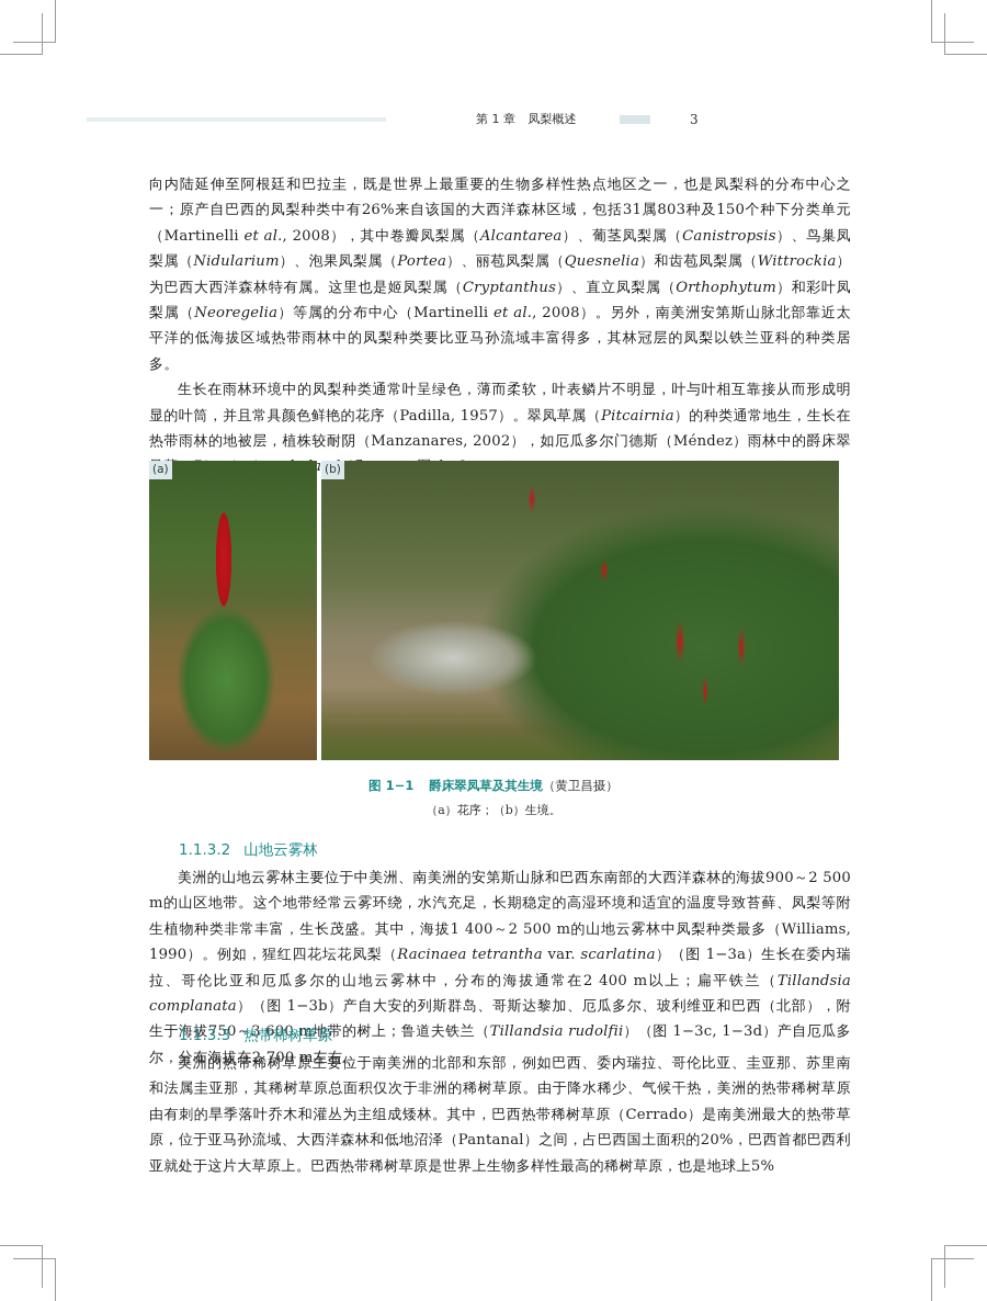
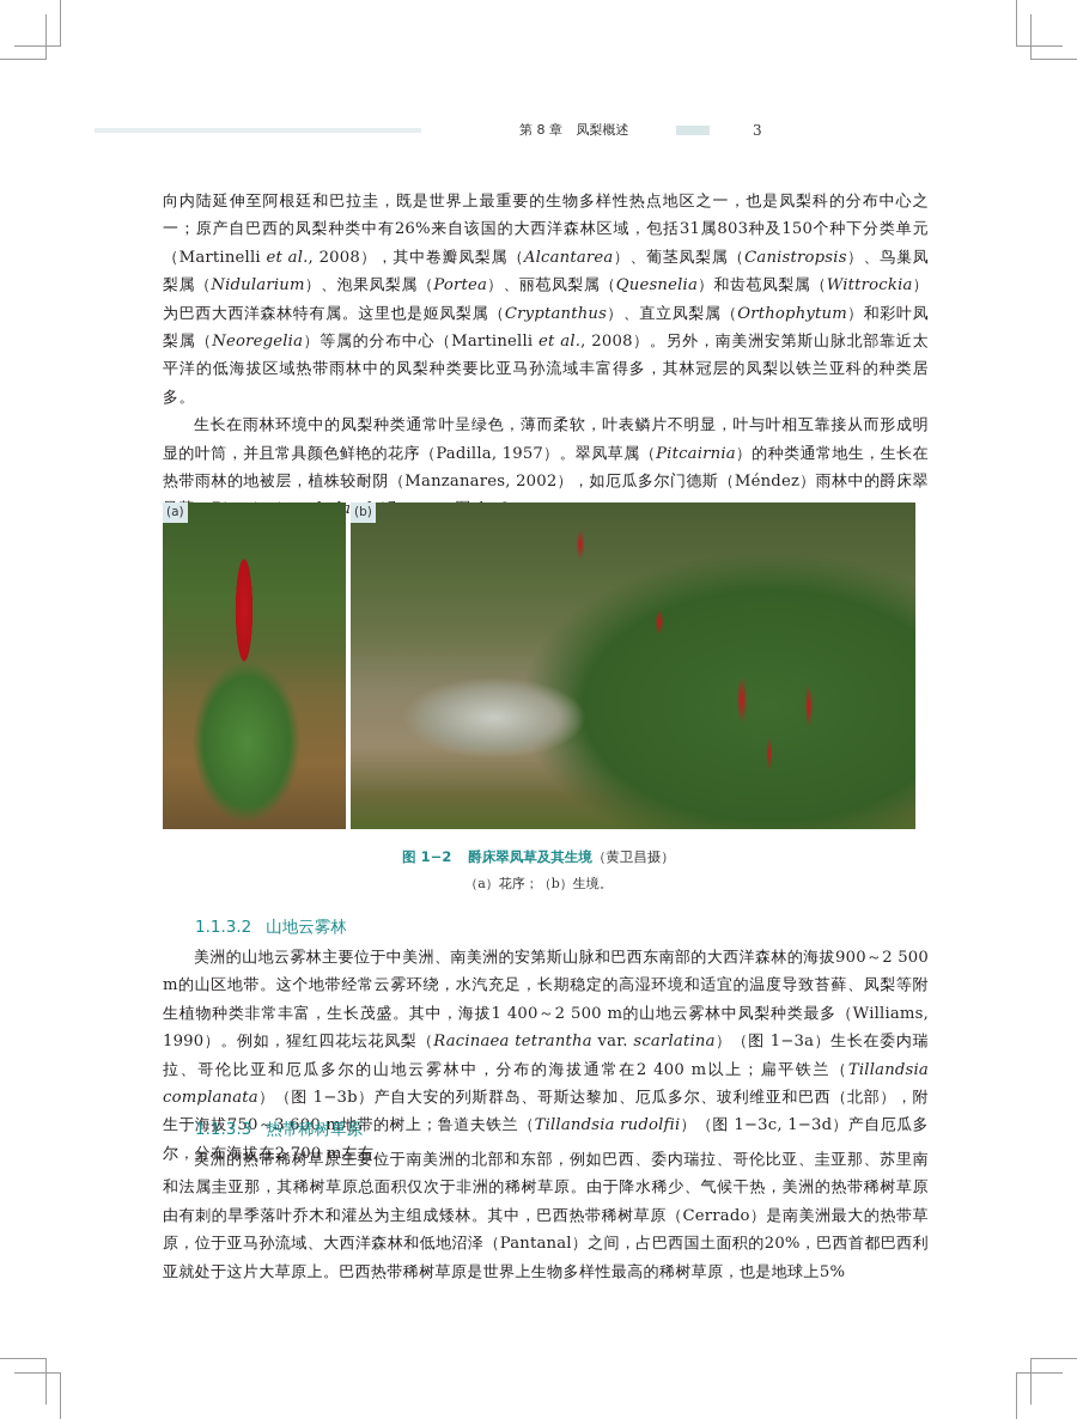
- 第 1 章 凤梨概述
+ 第 8 章 凤梨概述
  3
  向内陆延伸至阿根廷和巴拉圭，既是世界上最重要的生物多样性热点地区之一，也是凤梨科的分布中心之一；原产自巴西的凤梨种类中有26%来自该国的大西洋森林区域，包括31属803种及150个种下分类单元（Martinelli et al., 2008），其中卷瓣凤梨属（Alcantarea）、葡茎凤梨属（Canistropsis）、鸟巢凤梨属（Nidularium）、泡果凤梨属（Portea）、丽苞凤梨属（Quesnelia）和齿苞凤梨属（Wittrockia）为巴西大西洋森林特有属。这里也是姬凤梨属（Cryptanthus）、直立凤梨属（Orthophytum）和彩叶凤梨属（Neoregelia）等属的分布中心（Martinelli et al., 2008）。另外，南美洲安第斯山脉北部靠近太平洋的低海拔区域热带雨林中的凤梨种类要比亚马孙流域丰富得多，其林冠层的凤梨以铁兰亚科的种类居多。
  生长在雨林环境中的凤梨种类通常叶呈绿色，薄而柔软，叶表鳞片不明显，叶与叶相互靠接从而形成明显的叶筒，并且常具颜色鲜艳的花序（Padilla, 1957）。翠凤草属（Pitcairnia）的种类通常地生，生长在热带雨林的地被层，植株较耐阴（Manzanares, 2002），如厄瓜多尔门德斯（Méndez）雨林中的爵床翠a
  (a)
  (b)
- 图 1−1 爵床翠凤草及其生境（黄卫昌摄）
+ 图 1−2 爵床翠凤草及其生境（黄卫昌摄）
  （a）花序；（b）生境。
  1.1.3.2 山地云雾林
  美洲的山地云雾林主要位于中美洲、南美洲的安第斯山脉和巴西东南部的大西洋森林的海拔900～2 500 m的山区地带。这个地带经常云雾环绕，水汽充足，长期稳定的高湿环境和适宜的温度导致苔藓、凤梨等附生植物种类非常丰富，生长茂盛。其中，海拔1 400～2 500 m的山地云雾林中凤梨种类最多（Williams, 1990）。例如，猩红四花坛花凤梨（Racinaea tetrantha var. scarlatina）（图 1−3a）生长在委内瑞拉、哥伦比亚和厄瓜多尔的山地云雾林中，分布的海拔通常在2 400 m以上；扁平铁兰（Tillandsia complanata）（图 1−3b）产自大安的列斯群岛、哥斯达黎加、厄瓜多尔、玻利维亚和巴西（北部），附生于海拔750～3 600 m地带的树上；鲁道夫铁兰（Tillandsia rudolfii）（图 1−3c, 1−3d）产自厄瓜多尔，分布海拔在2 700 m左右。
  1.1.3.3 热带稀树草原
  美洲的热带稀树草原主要位于南美洲的北部和东部，例如巴西、委内瑞拉、哥伦比亚、圭亚那、苏里南和法属圭亚那，其稀树草原总面积仅次于非洲的稀树草原。由于降水稀少、气候干热，美洲的热带稀树草原由有刺的旱季落叶乔木和灌丛为主组成矮林。其中，巴西热带稀树草原（Cerrado）是南美洲最大的热带草原，位于亚马孙流域、大西洋森林和低地沼泽（Pantanal）之间，占巴西国土面积的20%，巴西首都巴西利亚就处于这片大草原上。巴西热带稀树草原是世界上生物多样性最高的稀树草原，也是地球上5%
